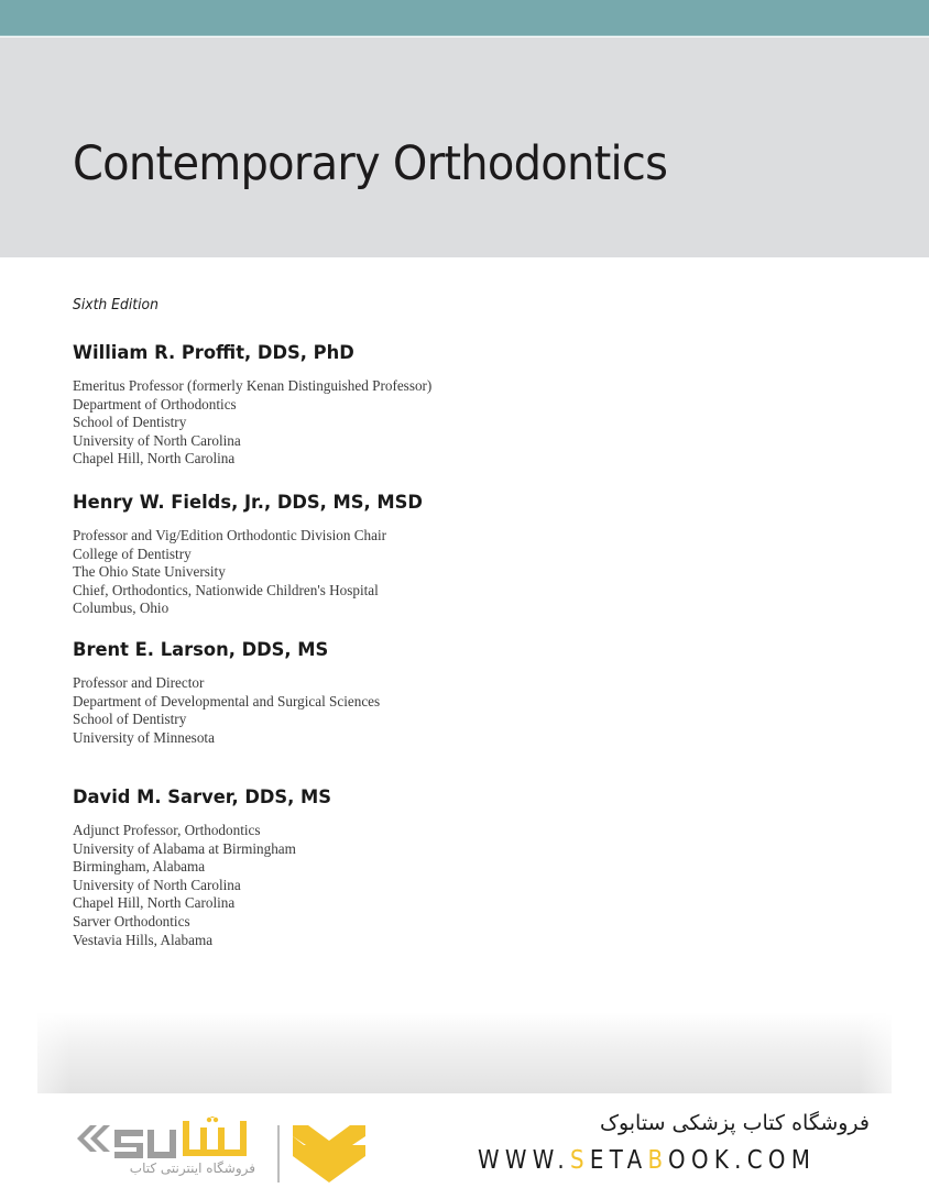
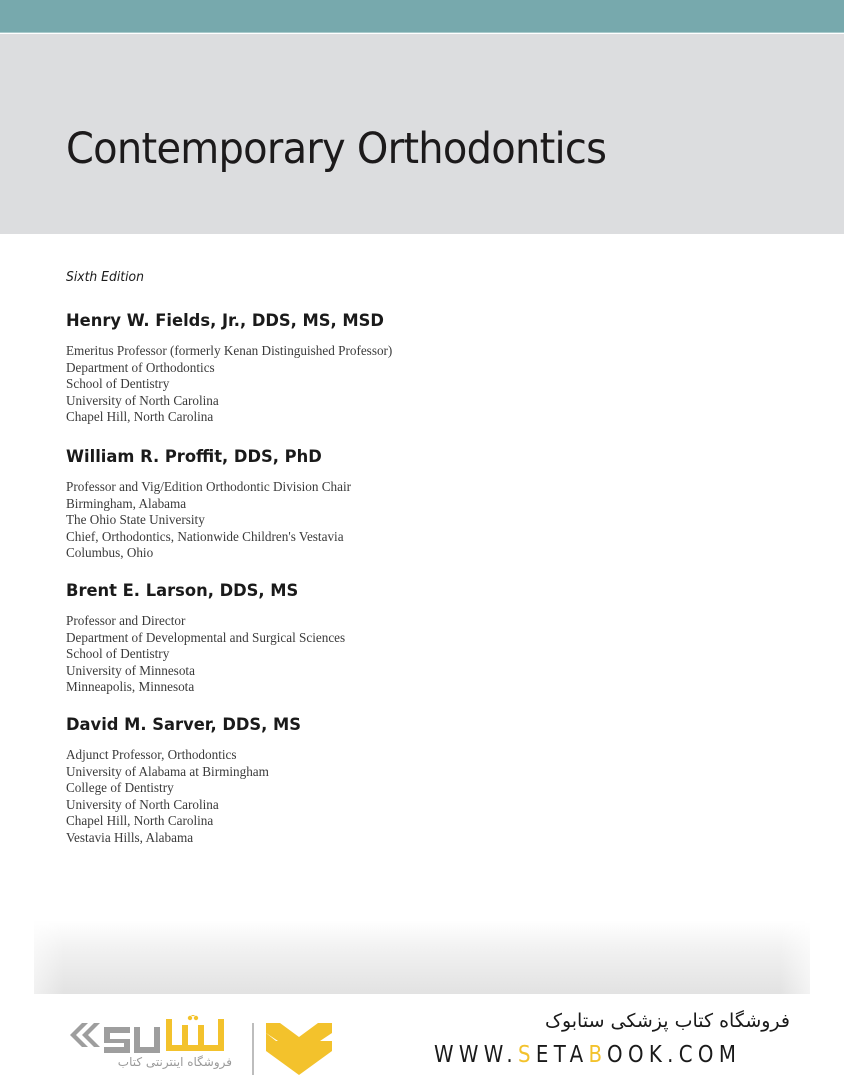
  Contemporary Orthodontics
  Sixth Edition
- William R. Proffit, DDS, PhD
+ Henry W. Fields, Jr., DDS, MS, MSD
  Emeritus Professor (formerly Kenan Distinguished Professor)
  Department of Orthodontics
  School of Dentistry
  University of North Carolina
  Chapel Hill, North Carolina
- Henry W. Fields, Jr., DDS, MS, MSD
+ William R. Proffit, DDS, PhD
  Professor and Vig/Edition Orthodontic Division Chair
- College of Dentistry
+ Birmingham, Alabama
  The Ohio State University
- Chief, Orthodontics, Nationwide Children's Hospital
+ Chief, Orthodontics, Nationwide Children's Vestavia
  Columbus, Ohio
  Brent E. Larson, DDS, MS
  Professor and Director
  Department of Developmental and Surgical Sciences
  School of Dentistry
  University of Minnesota
+ Minneapolis, Minnesota
  David M. Sarver, DDS, MS
  Adjunct Professor, Orthodontics
  University of Alabama at Birmingham
- Birmingham, Alabama
+ College of Dentistry
  University of North Carolina
  Chapel Hill, North Carolina
- Sarver Orthodontics
  Vestavia Hills, Alabama
  فروشگاه اینترنتی کتاب
  فروشگاه کتاب پزشکی ستابوک
  WWW.SETABOOK.COM
